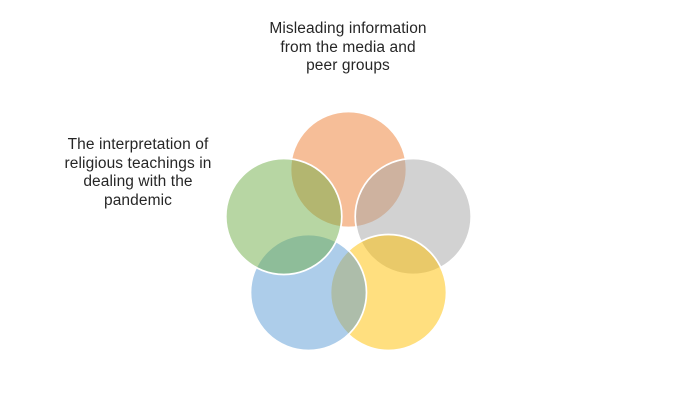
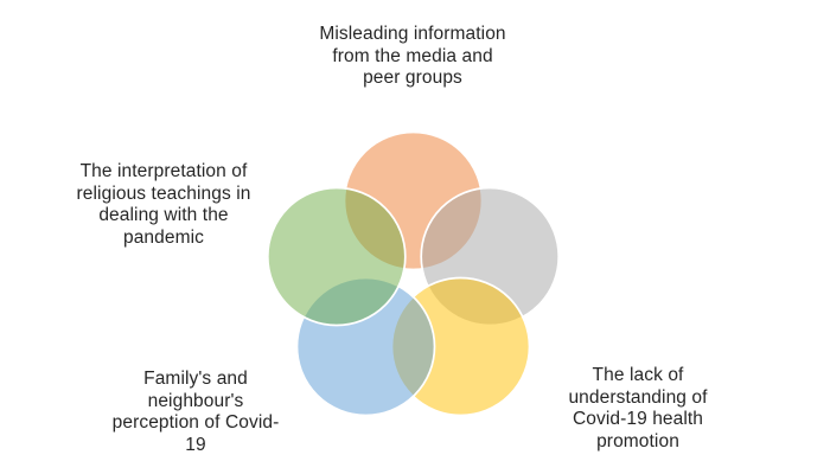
  Misleading information
  from the media and
  peer groups
+ The lack of
+ understanding of
+ Covid-19 health
+ promotion
+ Family's and
+ neighbour's
+ perception of Covid-
+ 19
  The interpretation of
  religious teachings in
  dealing with the
  pandemic
